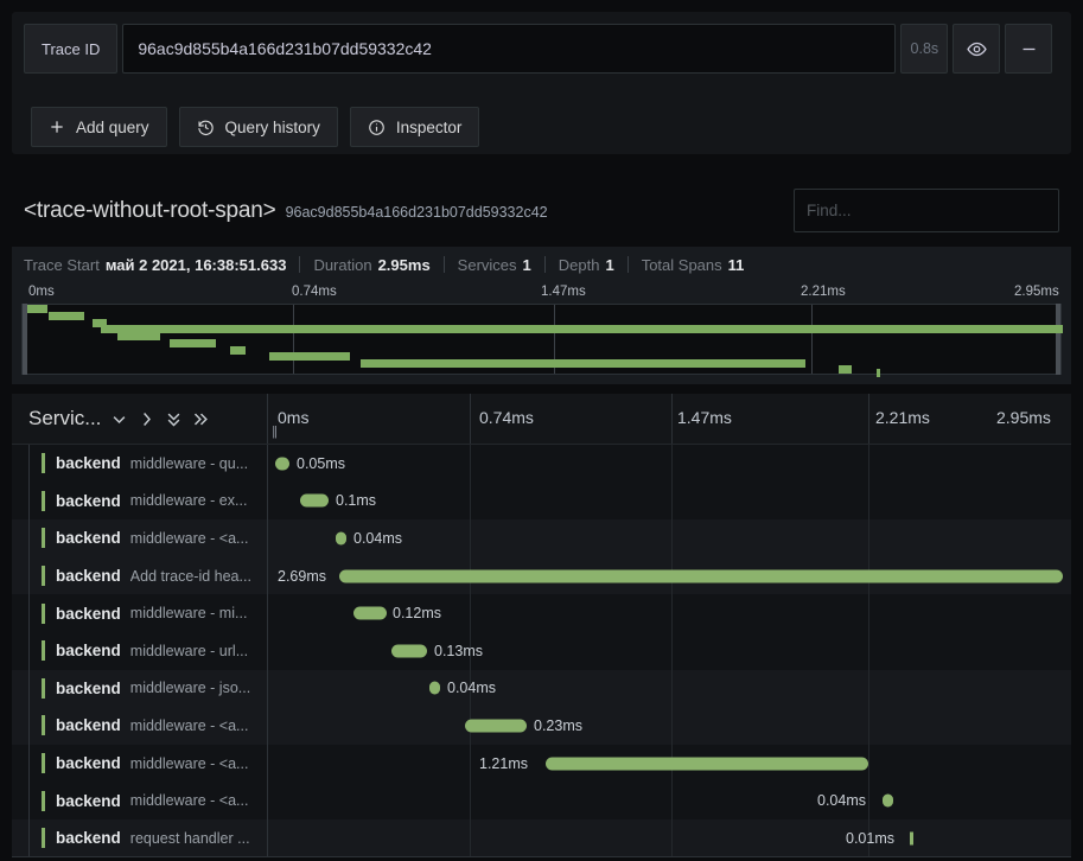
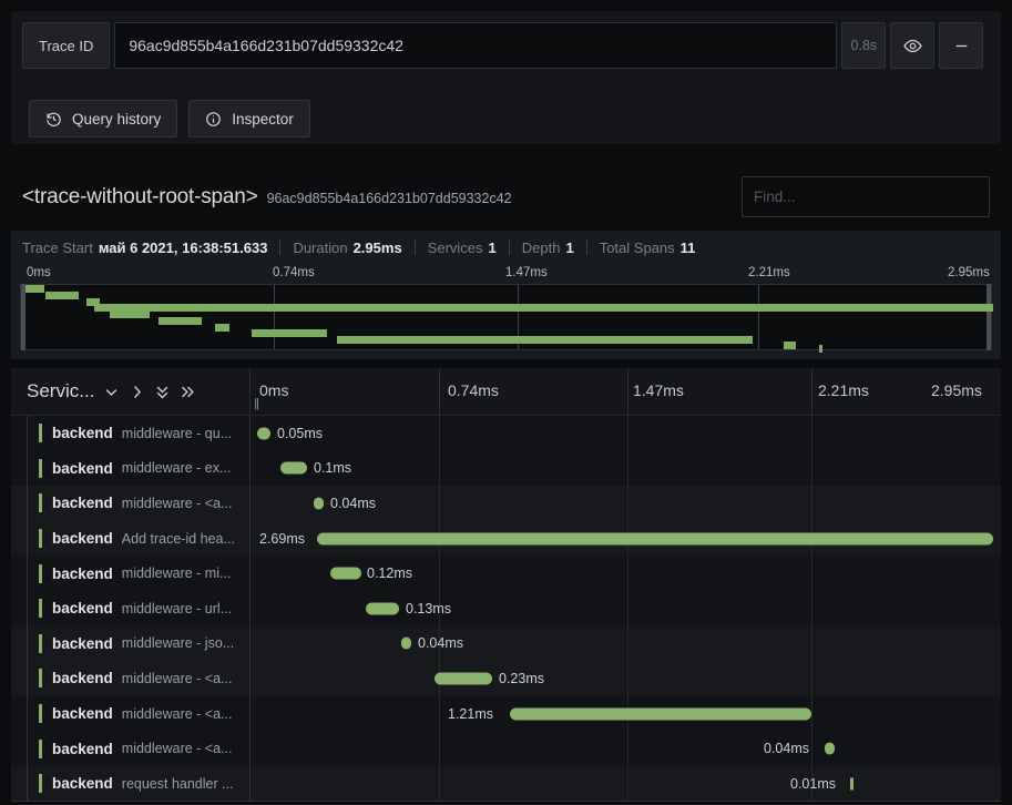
  Trace ID
  96ac9d855b4a166d231b07dd59332c42
  0.8s
- Add query
  Query history
  Inspector
  <trace-without-root-span>
  96ac9d855b4a166d231b07dd59332c42
  Find...
  Trace Start
- май 2 2021, 16:38:51.633
+ май 6 2021, 16:38:51.633
  Duration
  2.95ms
  Services
  1
  Depth
  1
  Total Spans
  11
  0ms
  0.74ms
  1.47ms
  2.21ms
  2.95ms
  Servic...
  ||
  0ms
  0.74ms
  1.47ms
  2.21ms
  2.95ms
  backend
  middleware - qu...
  0.05ms
  backend
  middleware - ex...
  0.1ms
  backend
  middleware - <a...
  0.04ms
  backend
  Add trace-id hea...
  2.69ms
  backend
  middleware - mi...
  0.12ms
  backend
  middleware - url...
  0.13ms
  backend
  middleware - jso...
  0.04ms
  backend
  middleware - <a...
  0.23ms
  backend
  middleware - <a...
  1.21ms
  backend
  middleware - <a...
  0.04ms
  backend
  request handler ...
  0.01ms
